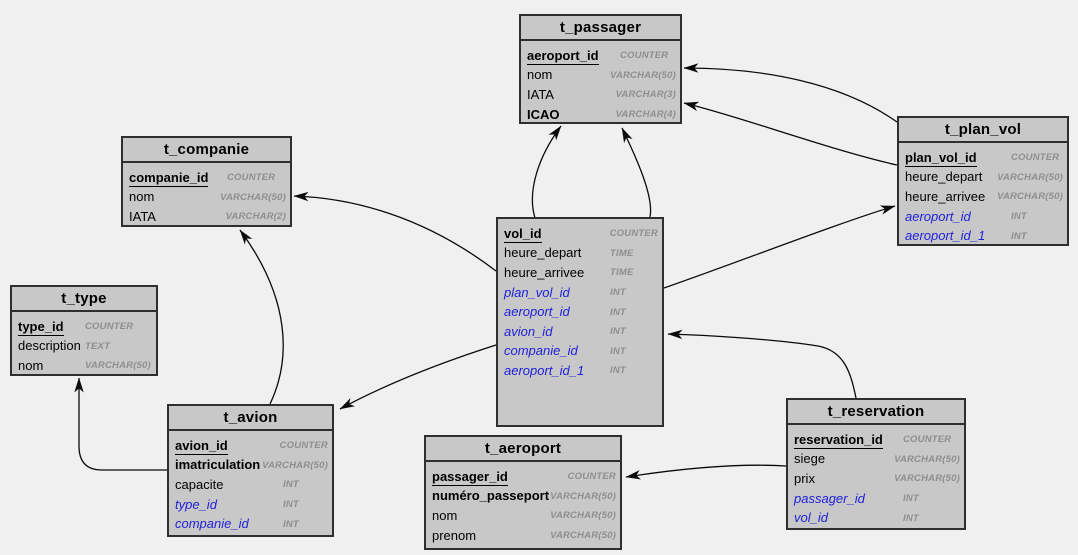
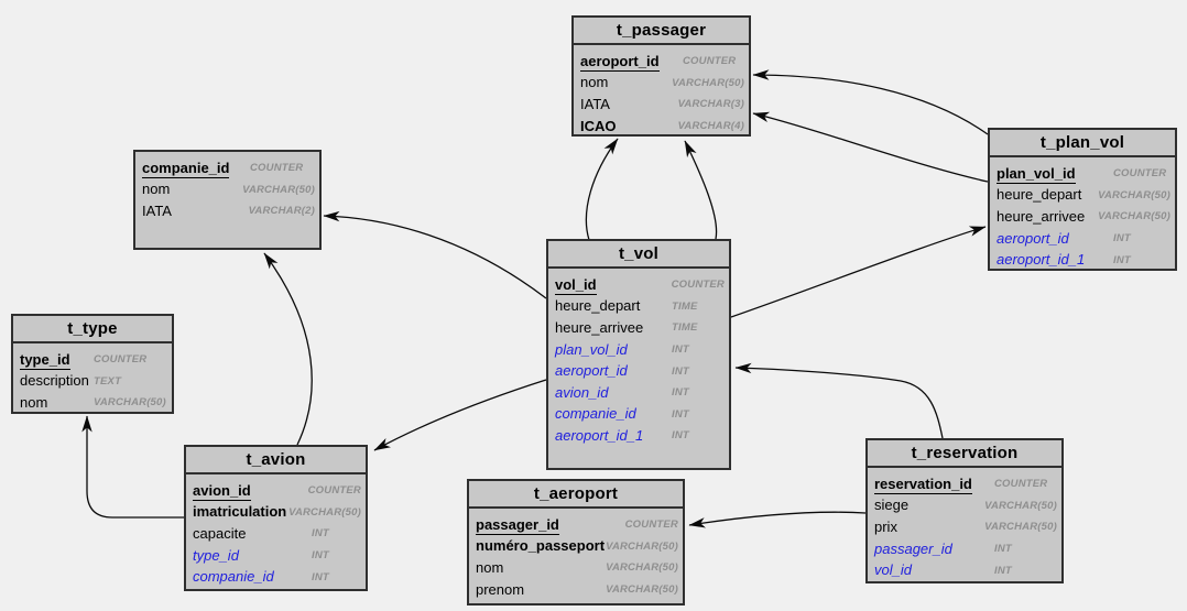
  t_passager
  aeroport_id
  COUNTER
  nom
  VARCHAR(50)
  IATA
  VARCHAR(3)
  ICAO
  VARCHAR(4)
  t_plan_vol
  plan_vol_id
  COUNTER
  heure_depart
  VARCHAR(50)
  heure_arrivee
  VARCHAR(50)
  aeroport_id
  INT
  aeroport_id_1
  INT
- t_companie
  companie_id
  COUNTER
  nom
  VARCHAR(50)
  IATA
  VARCHAR(2)
  t_type
  type_id
  COUNTER
  description
  TEXT
  nom
  VARCHAR(50)
+ t_vol
  vol_id
  COUNTER
  heure_depart
  TIME
  heure_arrivee
  TIME
  plan_vol_id
  INT
  aeroport_id
  INT
  avion_id
  INT
  companie_id
  INT
  aeroport_id_1
  INT
  t_avion
  avion_id
  COUNTER
  imatriculation
  VARCHAR(50)
  capacite
  INT
  type_id
  INT
  companie_id
  INT
  t_aeroport
  passager_id
  COUNTER
  numéro_passeport
  VARCHAR(50)
  nom
  VARCHAR(50)
  prenom
  VARCHAR(50)
  t_reservation
  reservation_id
  COUNTER
  siege
  VARCHAR(50)
  prix
  VARCHAR(50)
  passager_id
  INT
  vol_id
  INT
